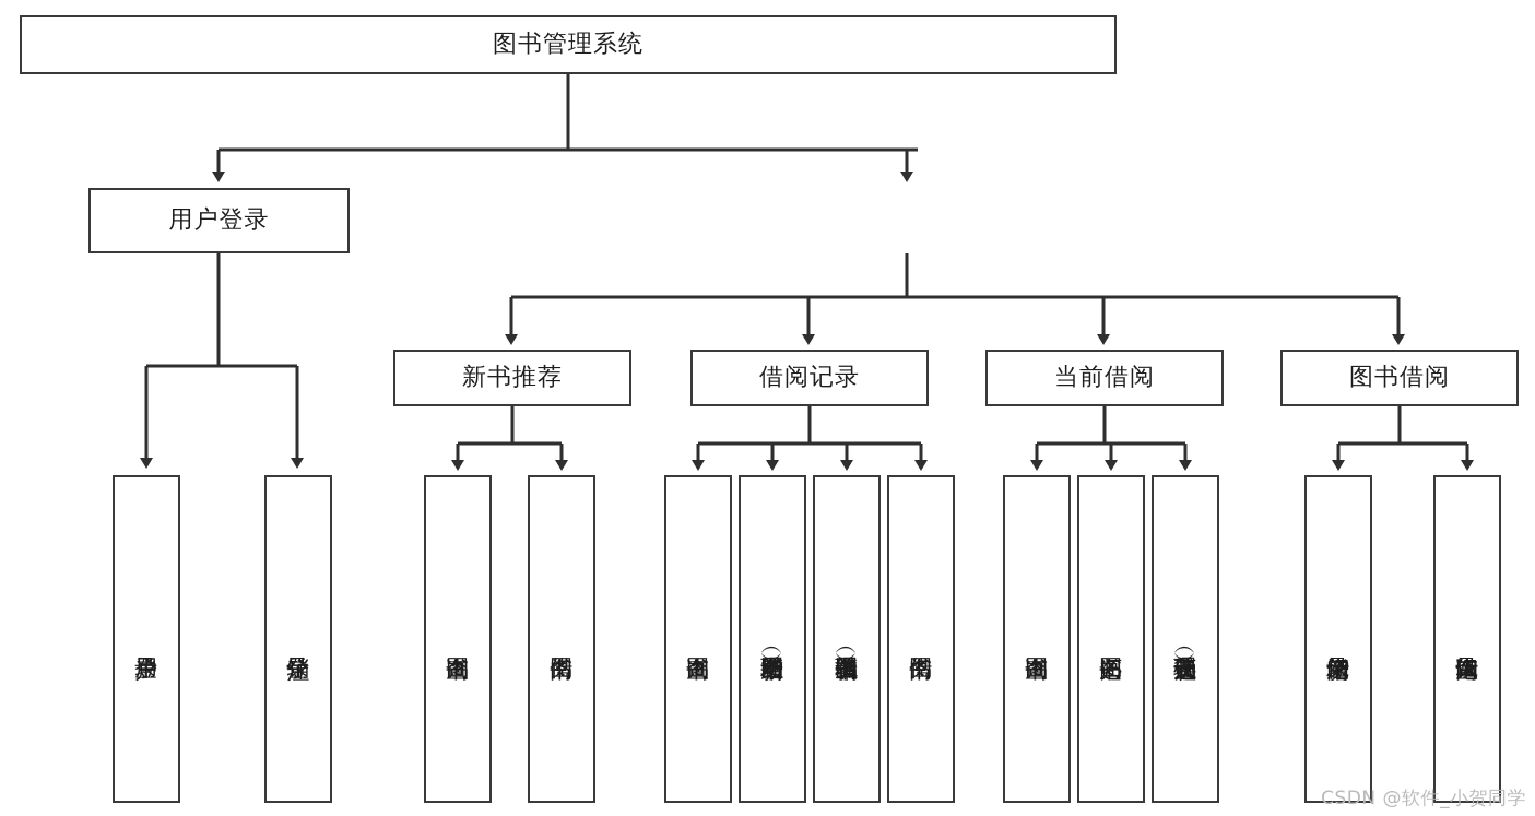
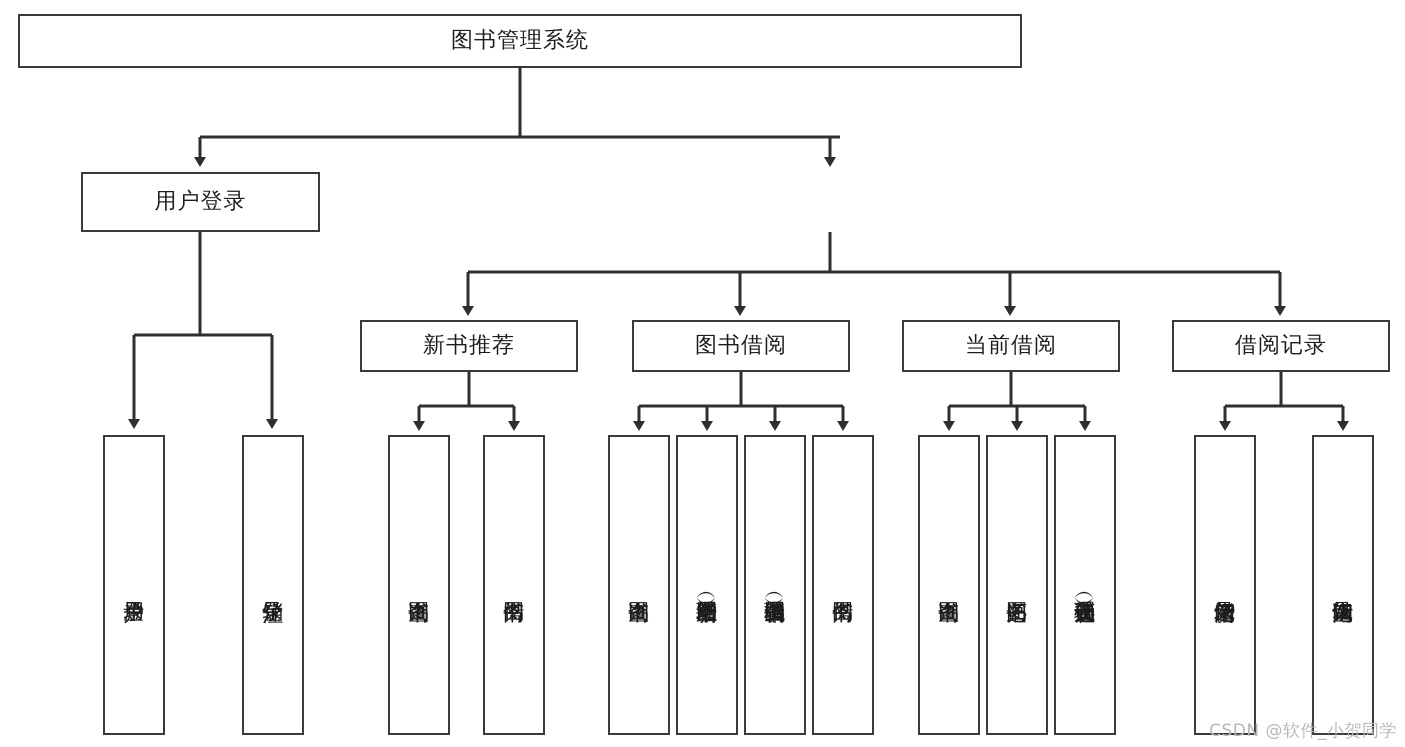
  图书管理系统
  用户登录
  新书推荐
- 借阅记录
+ 图书借阅
  当前借阅
- 图书借阅
+ 借阅记录
  CSDN @软件_小贺同学
